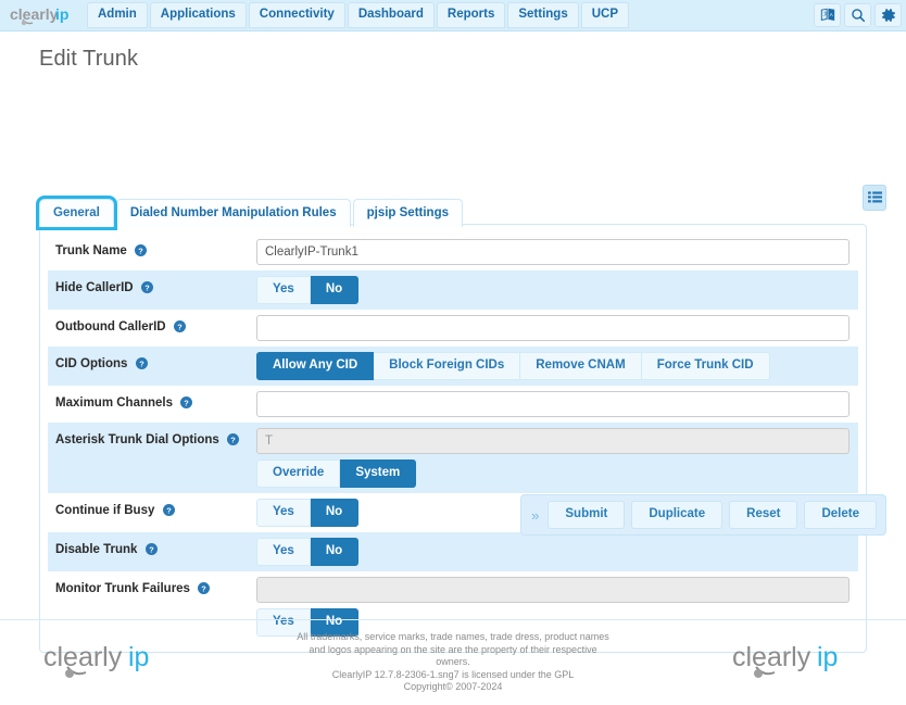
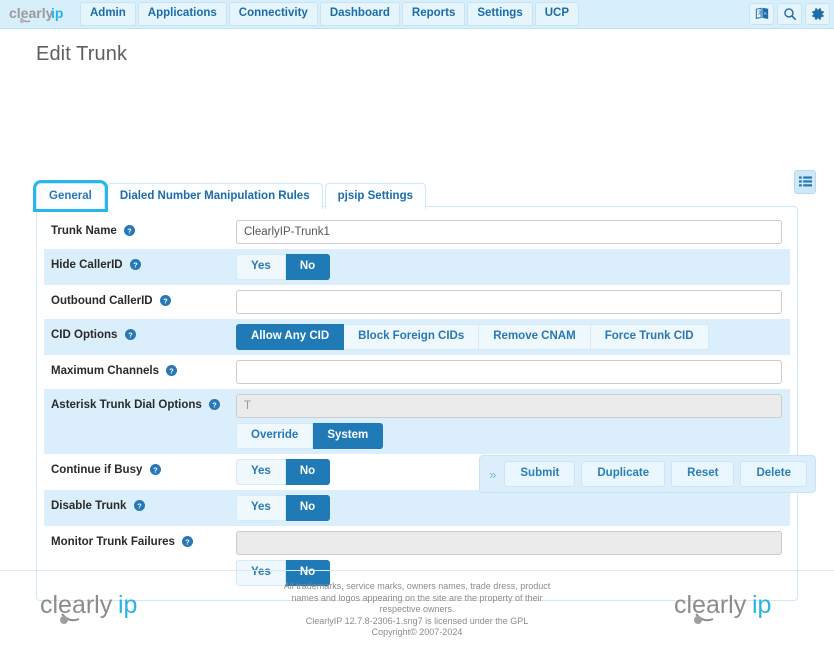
  clearly
  ip
  Admin
  Applications
  Connectivity
  Dashboard
  Reports
  Settings
  UCP
  Edit Trunk
  General
  Dialed Number Manipulation Rules
  pjsip Settings
  Trunk Name
  ?
  ClearlyIP-Trunk1
  Hide CallerID
  ?
  Yes
  No
  Outbound CallerID
  ?
  CID Options
  ?
  Allow Any CID
  Block Foreign CIDs
  Remove CNAM
  Force Trunk CID
  Maximum Channels
  ?
  Asterisk Trunk Dial Options
  ?
  T
  Override
  System
  Continue if Busy
  ?
  Yes
  No
  Disable Trunk
  ?
  Yes
  No
  Monitor Trunk Failures
  ?
  Yes
  No
  »
  Submit
  Duplicate
  Reset
  Delete
  clearly
  ip
- All trademarks, service marks, trade names, trade dress, product names and logos appearing on the site are the property of their respective owners.
+ All trademarks, service marks, owners names, trade dress, product names and logos appearing on the site are the property of their respective owners.
  ClearlyIP 12.7.8-2306-1.sng7 is licensed under the GPL
  Copyright© 2007-2024
  clearly
  ip
